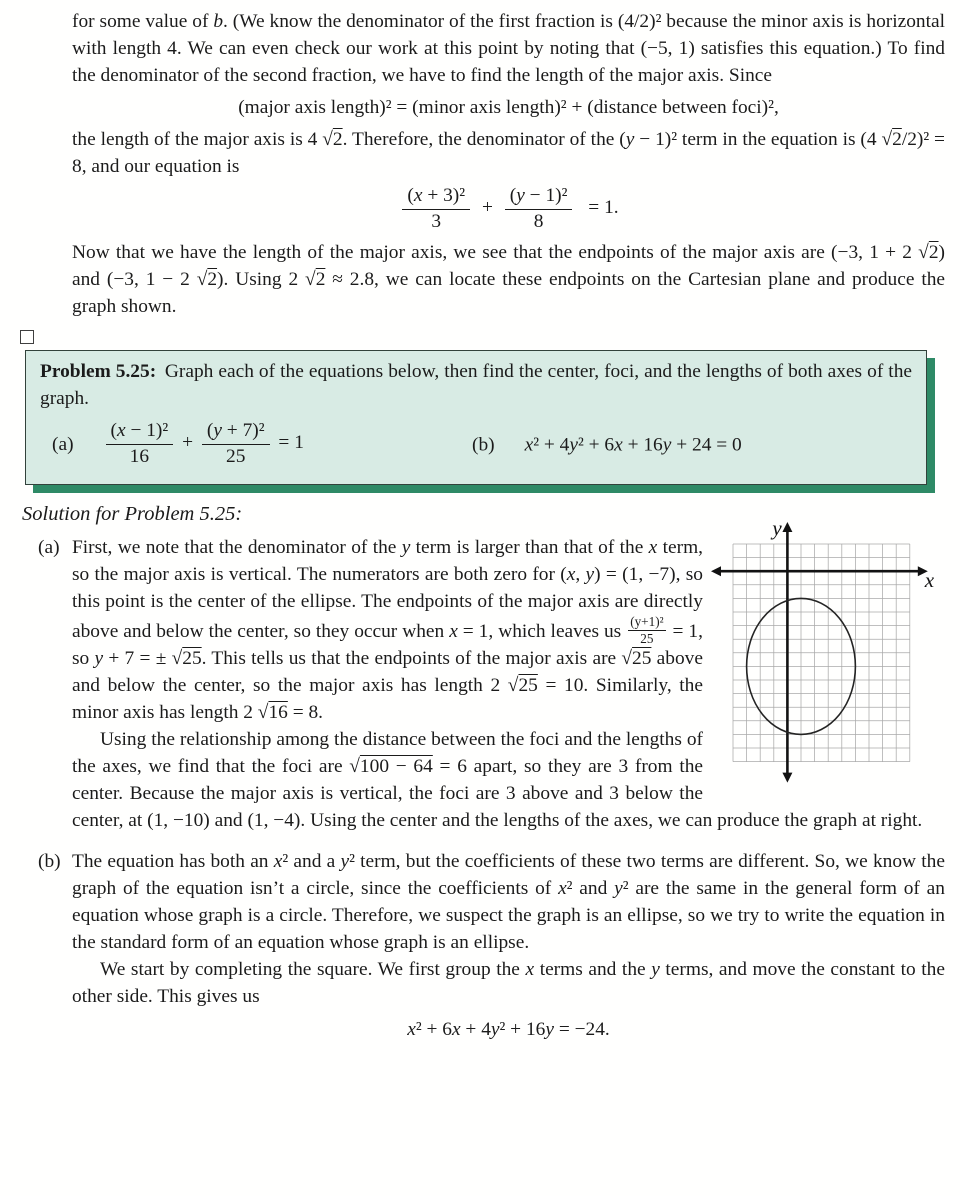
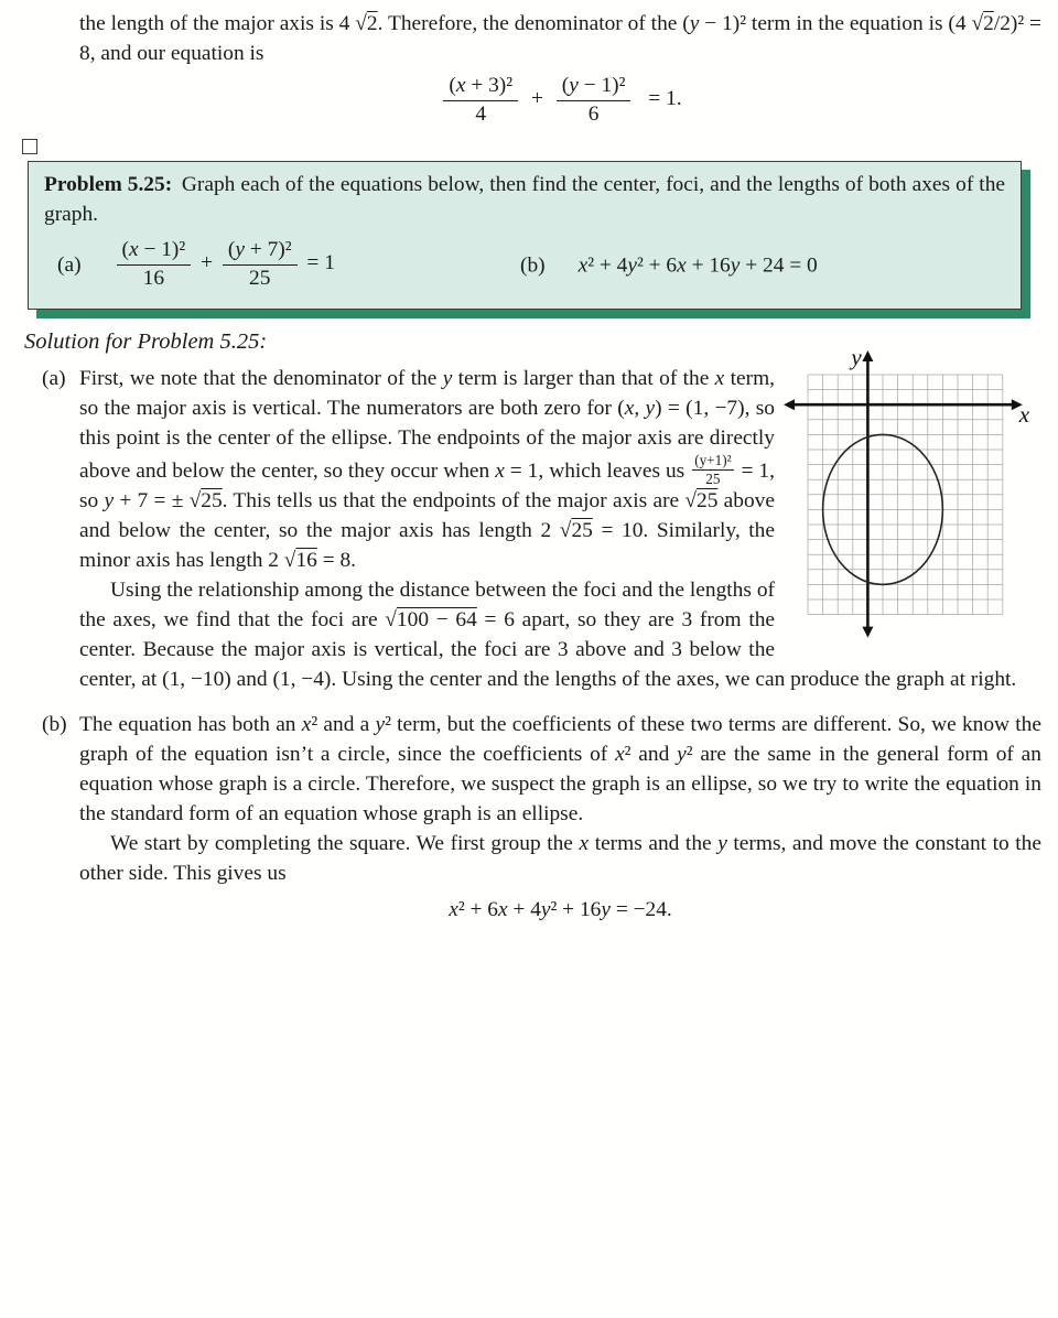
- for some value of b. (We know the denominator of the first fraction is (4/2)² because the minor axis is horizontal with length 4. We can even check our work at this point by noting that (−5, 1) satisfies this equation.) To find the denominator of the second fraction, we have to find the length of the major axis. Since
- (major axis length)² = (minor axis length)² + (distance between foci)²,
  the length of the major axis is 4 √2. Therefore, the denominator of the (y − 1)² term in the equation is (4 √2/2)² = 8, and our equation is
  (x + 3)²
- 3
+ 4
  +
  (y − 1)²
- 8
+ 6
  = 1.
- Now that we have the length of the major axis, we see that the endpoints of the major axis are (−3, 1 + 2 √2) and (−3, 1 − 2 √2). Using 2 √2 ≈ 2.8, we can locate these endpoints on the Cartesian plane and produce the graph shown.
  Problem 5.25: Graph each of the equations below, then find the center, foci, and the lengths of both axes of the graph.
  (a)
  (x − 1)²
  16
  +
  (y + 7)²
  25
  = 1
  (b)
  x² + 4y² + 6x + 16y + 24 = 0
  Solution for Problem 5.25:
  (a)
  x
  y
  First, we note that the denominator of the y term is larger than that of the x term, so the major axis is vertical. The numerators are both zero for (x, y) = (1, −7), so this point is the center of the ellipse. The endpoints of the major axis are directly above and below the center, so they occur when x = 1, which leaves us
  (y+1)²
  25
  = 1, so y + 7 = ± √25. This tells us that the endpoints of the major axis are √25 above and below the center, so the major axis has length 2 √25 = 10. Similarly, the minor axis has length 2 √16 = 8.
  Using the relationship among the distance between the foci and the lengths of the axes, we find that the foci are √100 − 64 = 6 apart, so they are 3 from the center. Because the major axis is vertical, the foci are 3 above and 3 below the center, at (1, −10) and (1, −4). Using the center and the lengths of the axes, we can produce the graph at right.
  (b)
  The equation has both an x² and a y² term, but the coefficients of these two terms are different. So, we know the graph of the equation isn’t a circle, since the coefficients of x² and y² are the same in the general form of an equation whose graph is a circle. Therefore, we suspect the graph is an ellipse, so we try to write the equation in the standard form of an equation whose graph is an ellipse.
  We start by completing the square. We first group the x terms and the y terms, and move the constant to the other side. This gives us
  x² + 6x + 4y² + 16y = −24.
